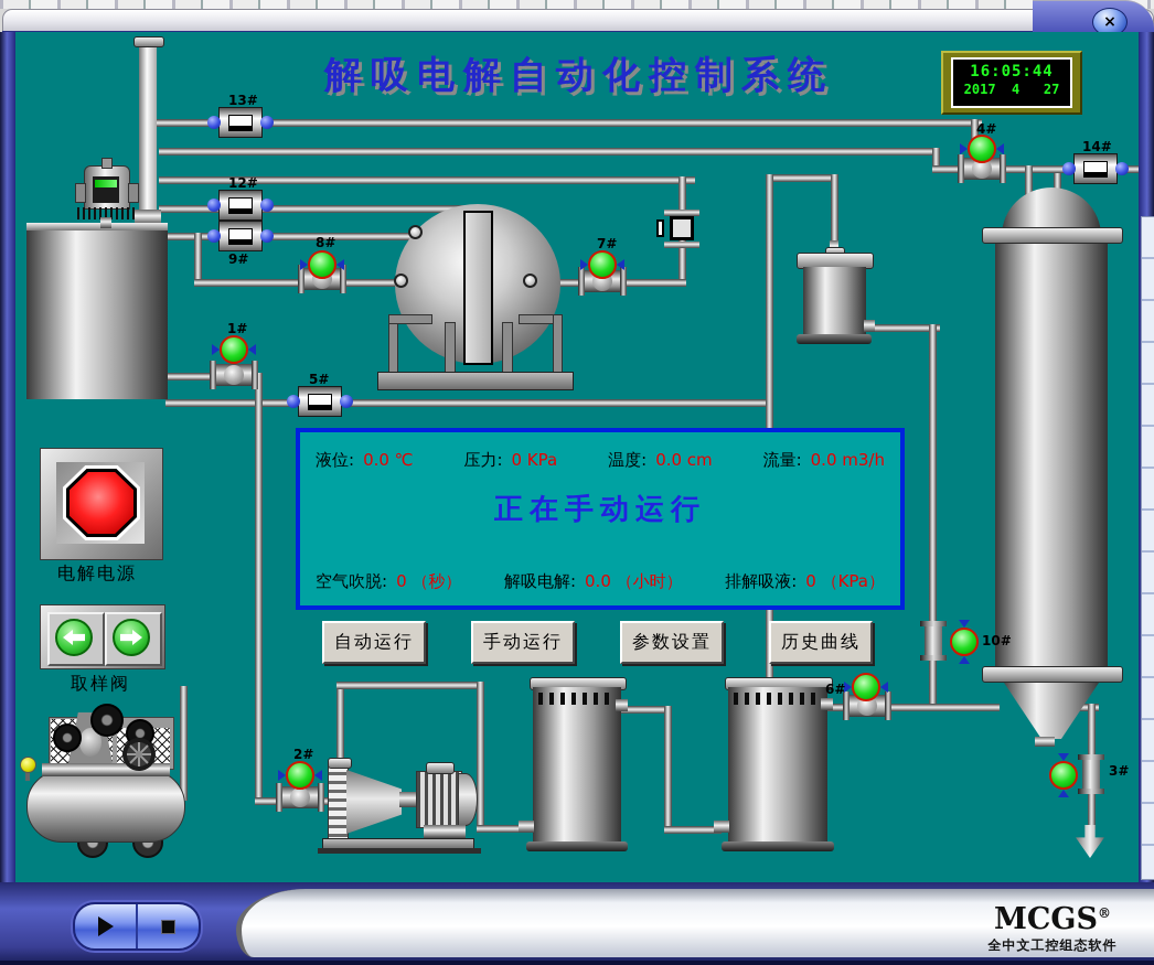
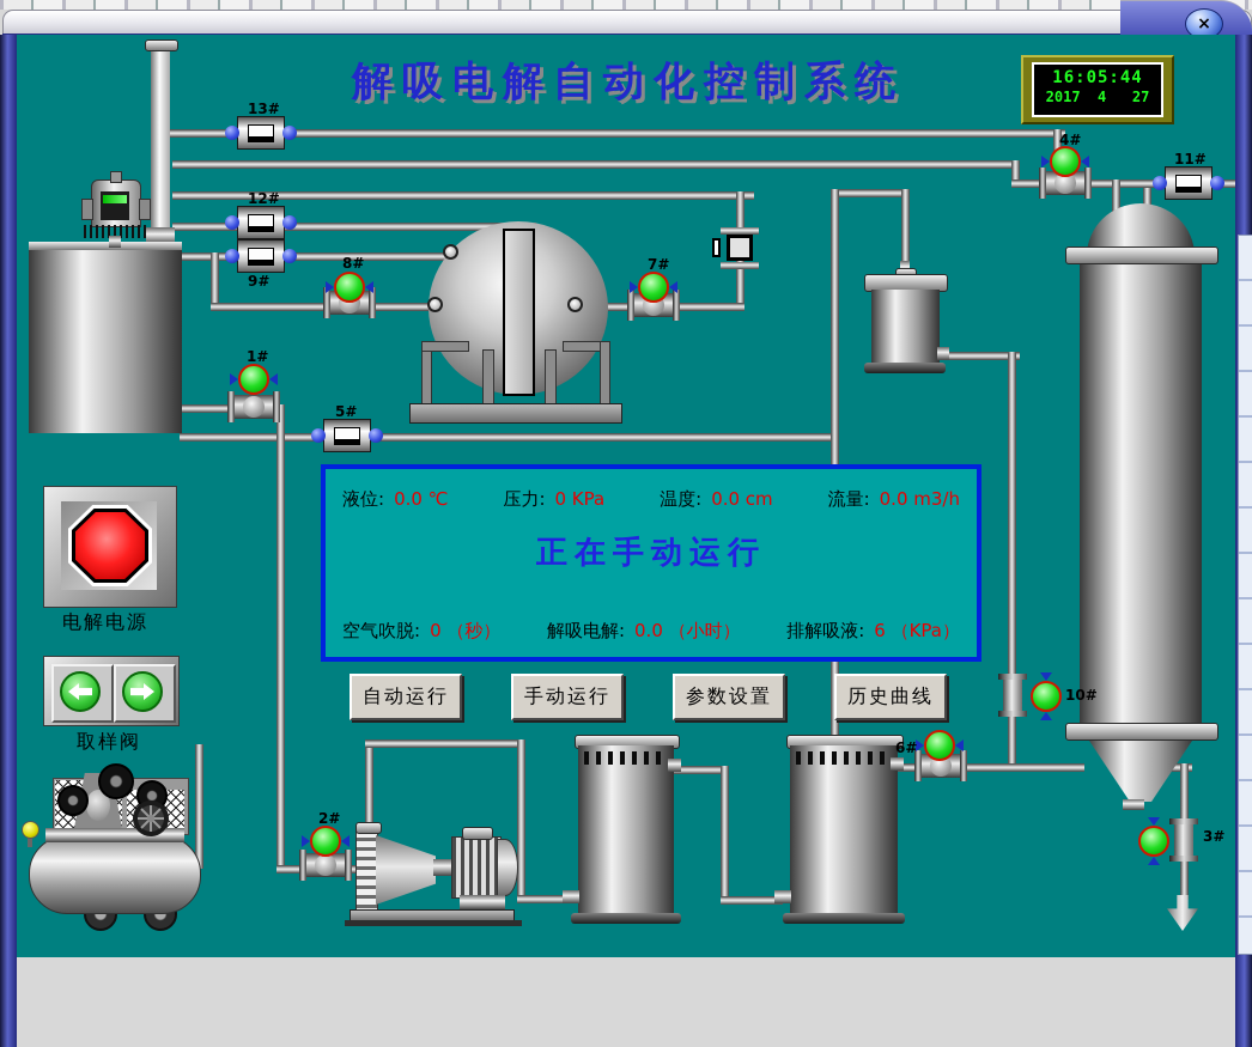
  ×
  解吸电解自动化控制系统
  16:05:44
  2017 4 27
  13#
  12#
  9#
  5#
- 14#
+ 11#
  8#
  1#
  7#
  4#
  2#
  6#
  10#
  3#
  液位: 0.0 ℃
  压力: 0 KPa
  温度: 0.0 cm
  流量: 0.0 m3/h
  正在手动运行
  空气吹脱: 0 （秒）
  解吸电解: 0.0 （小时）
- 排解吸液: 0 （KPa）
+ 排解吸液: 6 （KPa）
  自动运行
  手动运行
  参数设置
  历史曲线
  电解电源
  取样阀
- MCGS®
- 全中文工控组态软件
